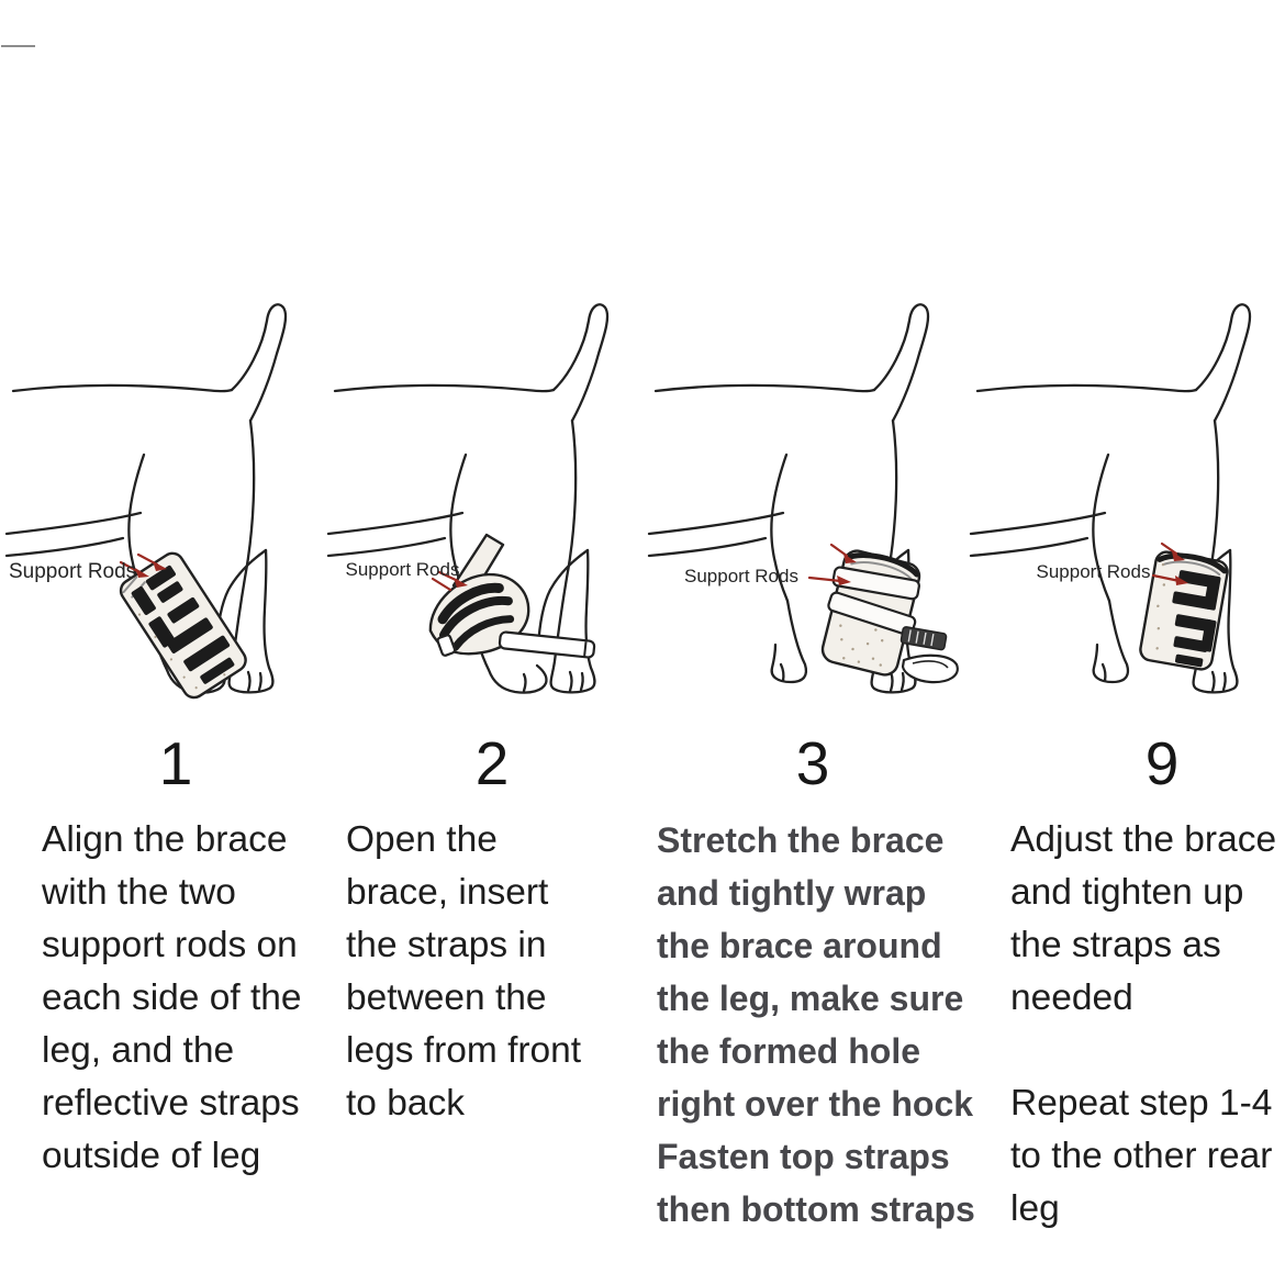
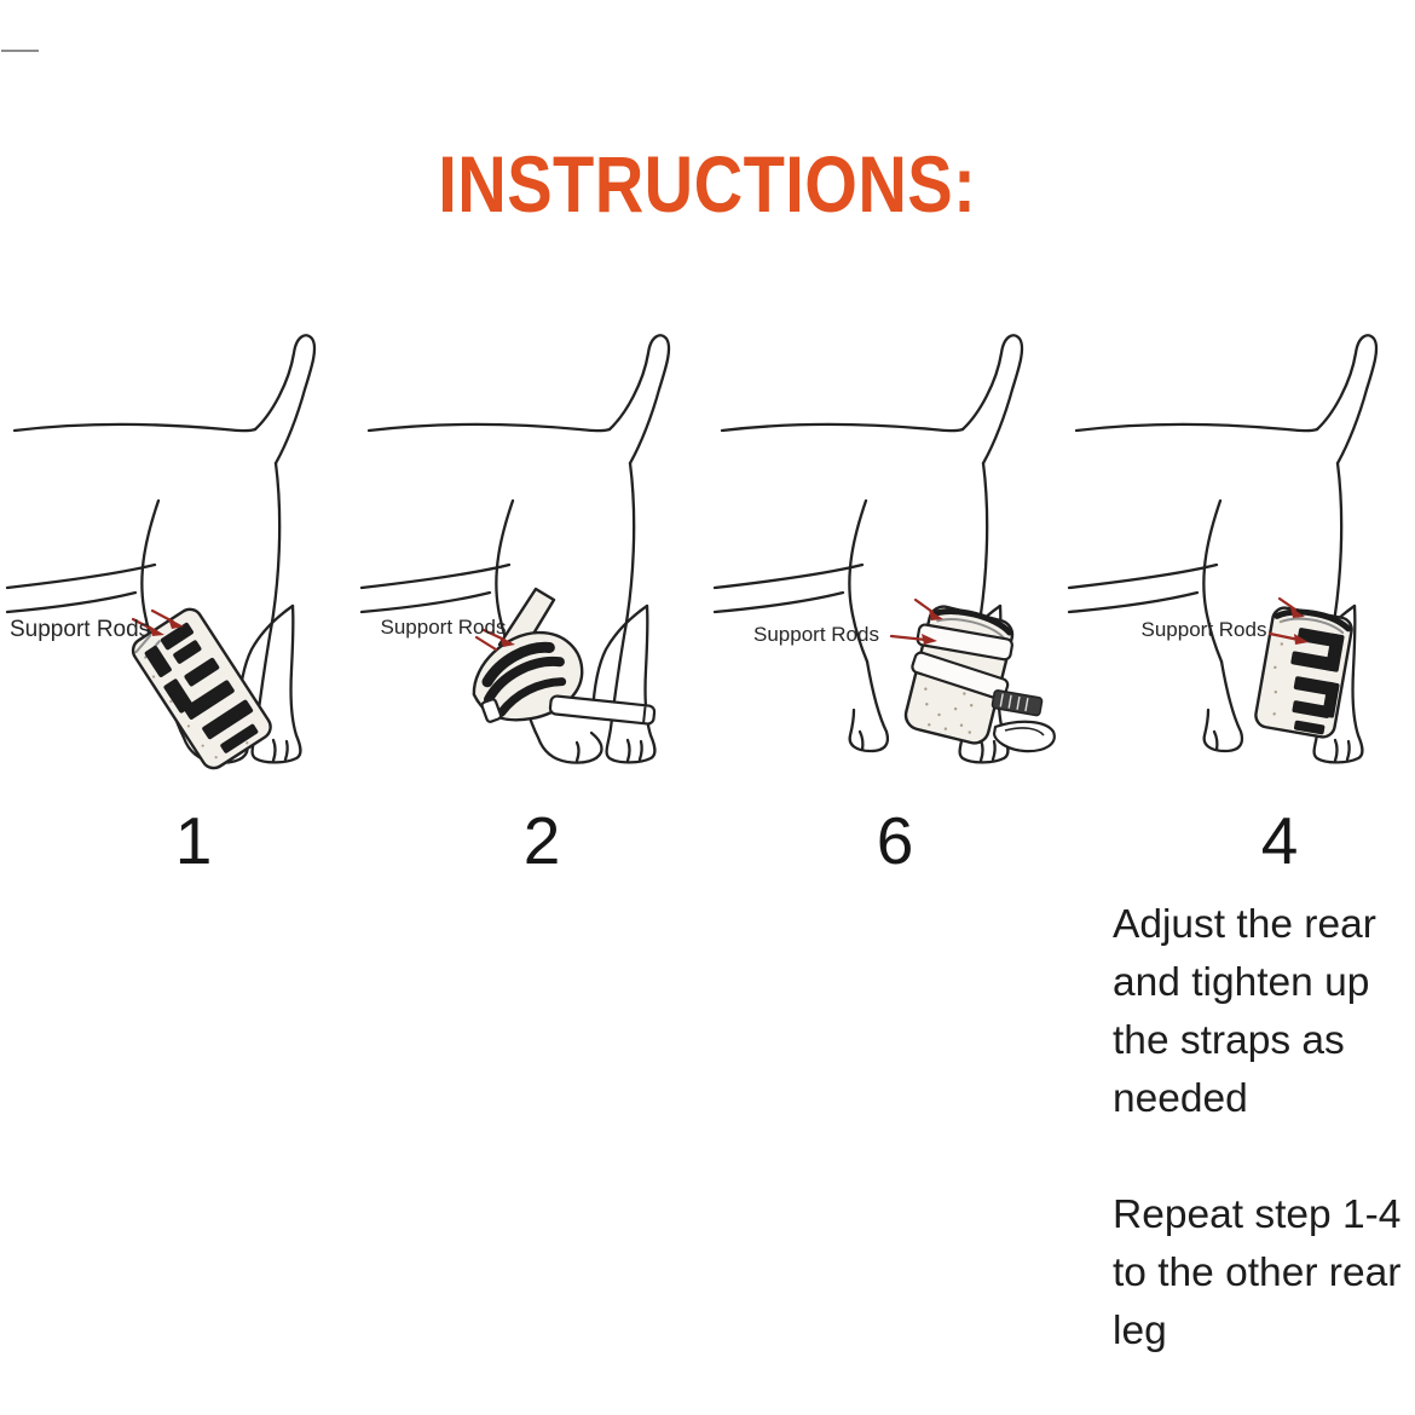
+ INSTRUCTIONS:
  Support Rods
  Support Rods
  Support Rods
  Support Rods
  1
  2
- 3
+ 6
- 9
+ 4
- Align the brace with the two support rods on each side of the leg, and the reflective straps outside of leg
- Open the brace, insert the straps in between the legs from front to back
- Stretch the brace and tightly wrap the brace around the leg, make sure the formed hole right over the hock Fasten top straps then bottom straps
- Adjust the brace and tighten up the straps as needed
+ Adjust the rear and tighten up the straps as needed
  Repeat step 1-4 to the other rear leg
